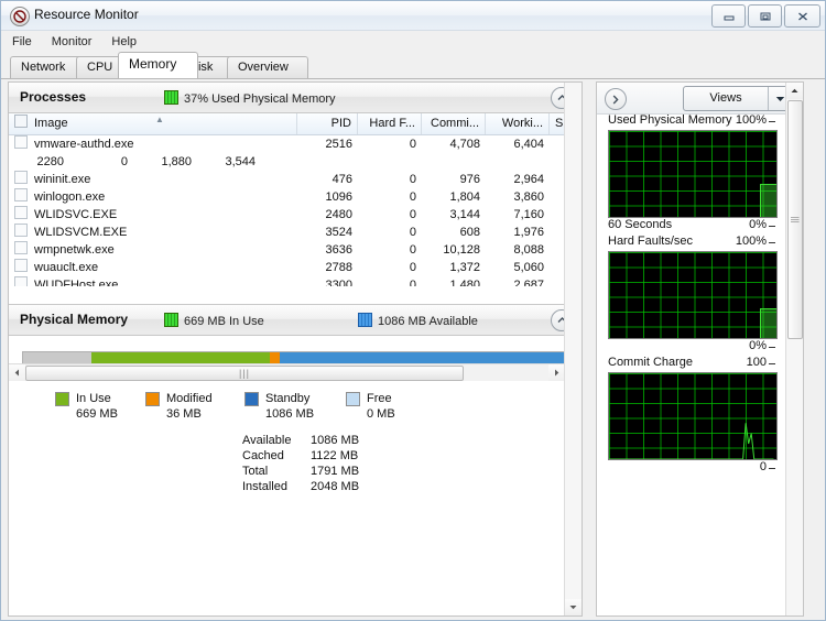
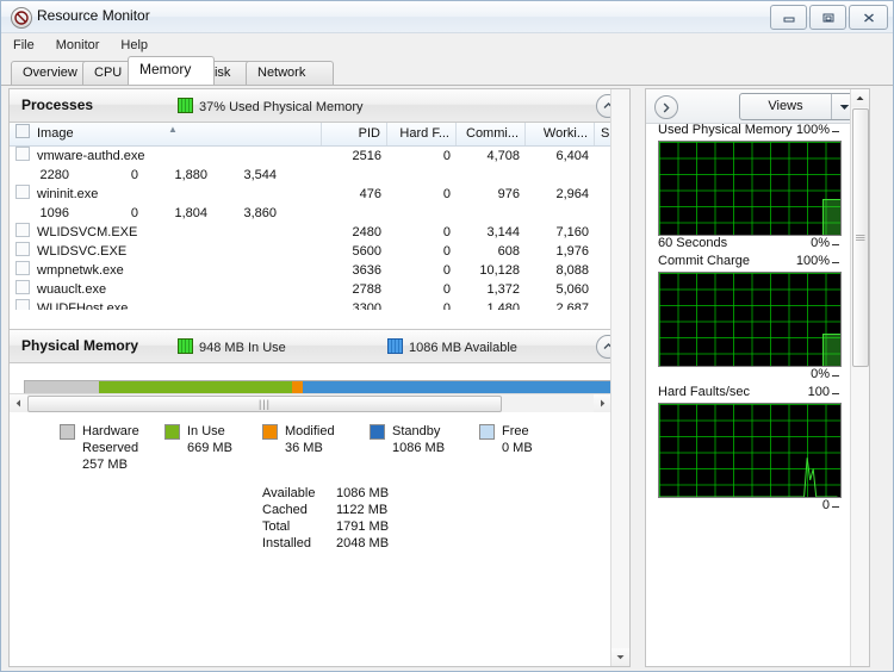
  Resource Monitor
  File
  Monitor
  Help
- Network
+ Overview
  CPU
  Memory
  isk
- Overview
+ Network
  Processes
  37% Used Physical Memory
  Image
  PID
  Hard F...
  Commi...
  Worki...
  ▲
  vmware-authd.exe
  2516
  0
  4,708
  6,404
  2280
  0
  1,880
  3,544
  wininit.exe
  476
  0
  976
  2,964
- winlogon.exe
  1096
  0
  1,804
  3,860
- WLIDSVC.EXE
+ WLIDSVCM.EXE
  2480
  0
  3,144
  7,160
- WLIDSVCM.EXE
+ WLIDSVC.EXE
- 3524
+ 5600
  0
  608
  1,976
  wmpnetwk.exe
  3636
  0
  10,128
  8,088
  wuauclt.exe
  2788
  0
  1,372
  5,060
  WUDFHost.exe
  3300
  0
  1,480
  2,687
  |||
  Physical Memory
- 669 MB In Use
+ 948 MB In Use
  1086 MB Available
+ Hardware
+ Reserved
+ 257 MB
  In Use
  669 MB
  Modified
  36 MB
  Standby
  1086 MB
  Free
  0 MB
  Available
  1086 MB
  Cached
  1122 MB
  Total
  1791 MB
  Installed
  2048 MB
  Views
  Used Physical Memory
  100%
  60 Seconds
  0%
- Hard Faults/sec
+ Commit Charge
  100%
  0%
- Commit Charge
+ Hard Faults/sec
  100
  0
